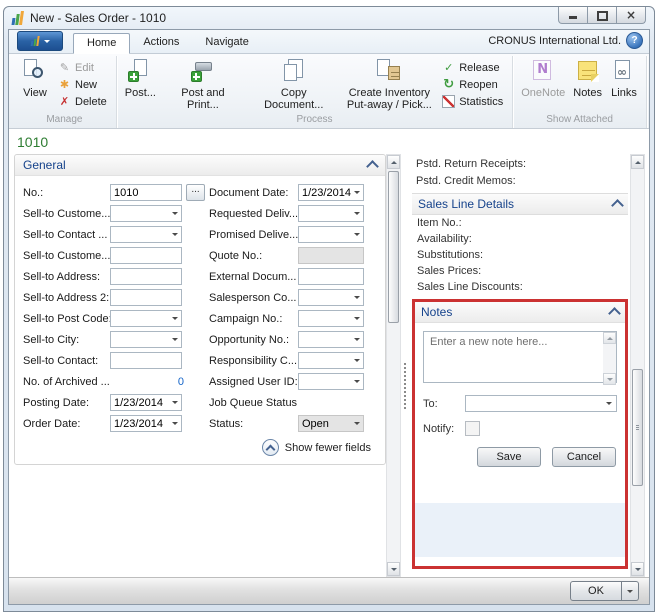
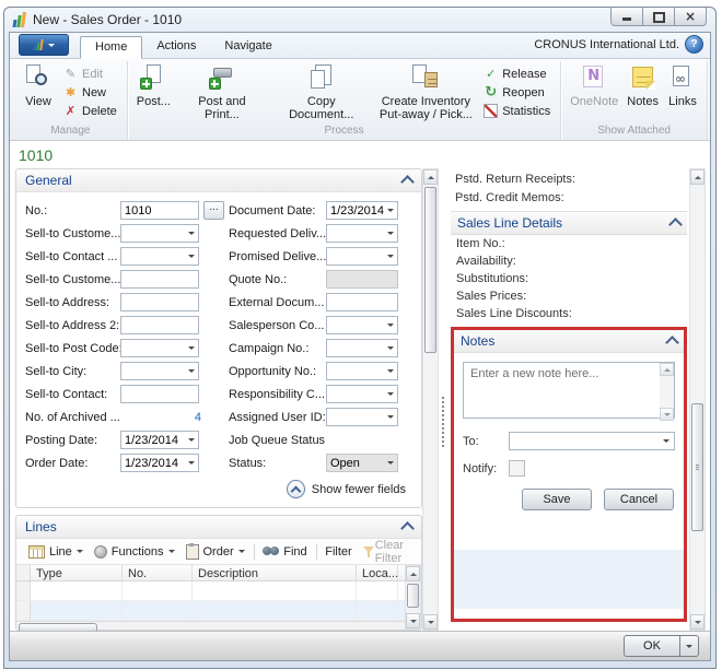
  New - Sales Order - 1010
  ×
  Home
  Actions
  Navigate
  CRONUS International Ltd.
  ?
  View
  ✎
  Edit
  ✱
  New
  ✗
  Delete
  Manage
  Post...
  Post and Print...
  Copy Document...
  Create Inventory Put-away / Pick...
  ✓
  Release
  ↻
  Reopen
  Statistics
  Process
  N
  OneNote
  Notes
  ∞
  Links
  Show Attached
  1010
  General
  No.:
  1010
  ...
  Sell-to Custome...
  Sell-to Contact ...
  Sell-to Custome...
  Sell-to Address:
  Sell-to Address 2:
  Sell-to Post Code
  Sell-to City:
  Sell-to Contact:
  No. of Archived ...
- 0
+ 4
  Posting Date:
  1/23/2014
  Order Date:
  1/23/2014
  Document Date:
  1/23/2014
  Requested Deliv...
  Promised Delive...
  Quote No.:
  External Docum...
  Salesperson Co...
  Campaign No.:
  Opportunity No.:
  Responsibility C...
  Assigned User ID:
  Job Queue Status
  Status:
  Open
  Show fewer fields
+ Lines
+ Line
+ Functions
+ Order
+ Find
+ Filter
+ Clear Filter
+ Type
+ No.
+ Description
+ Loca...
  Pstd. Return Receipts:
  Pstd. Credit Memos:
  Sales Line Details
  Item No.:
  Availability:
  Substitutions:
  Sales Prices:
  Sales Line Discounts:
  Notes
  Enter a new note here...
  To:
  Notify:
  Save
  Cancel
  OK
